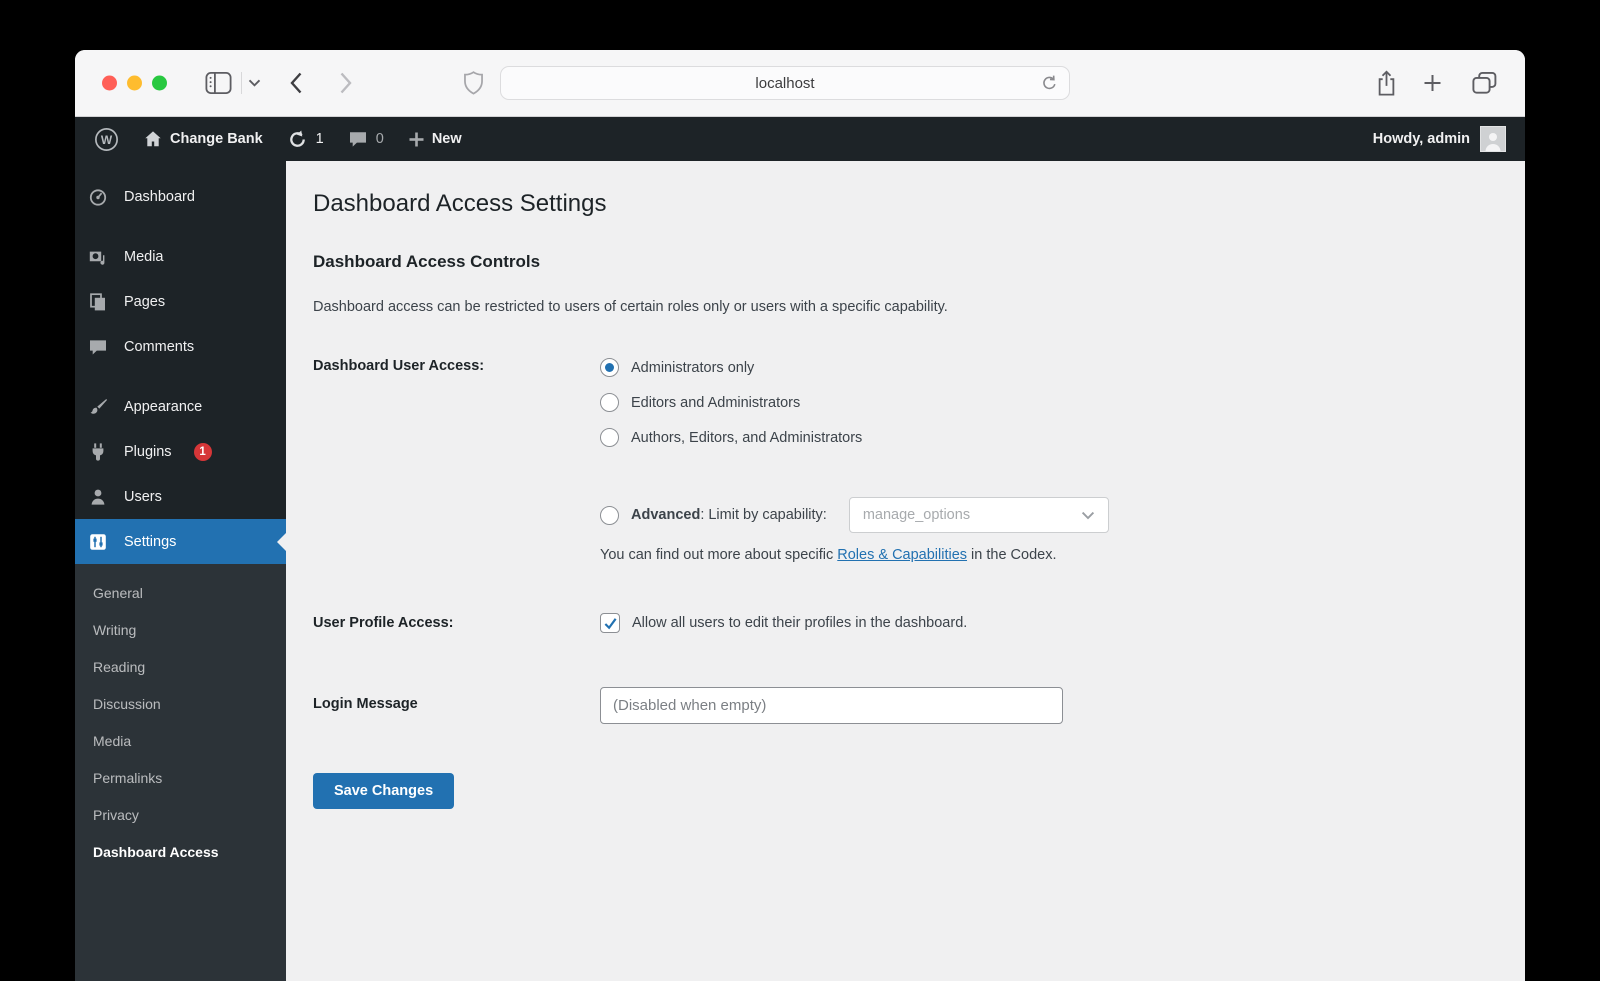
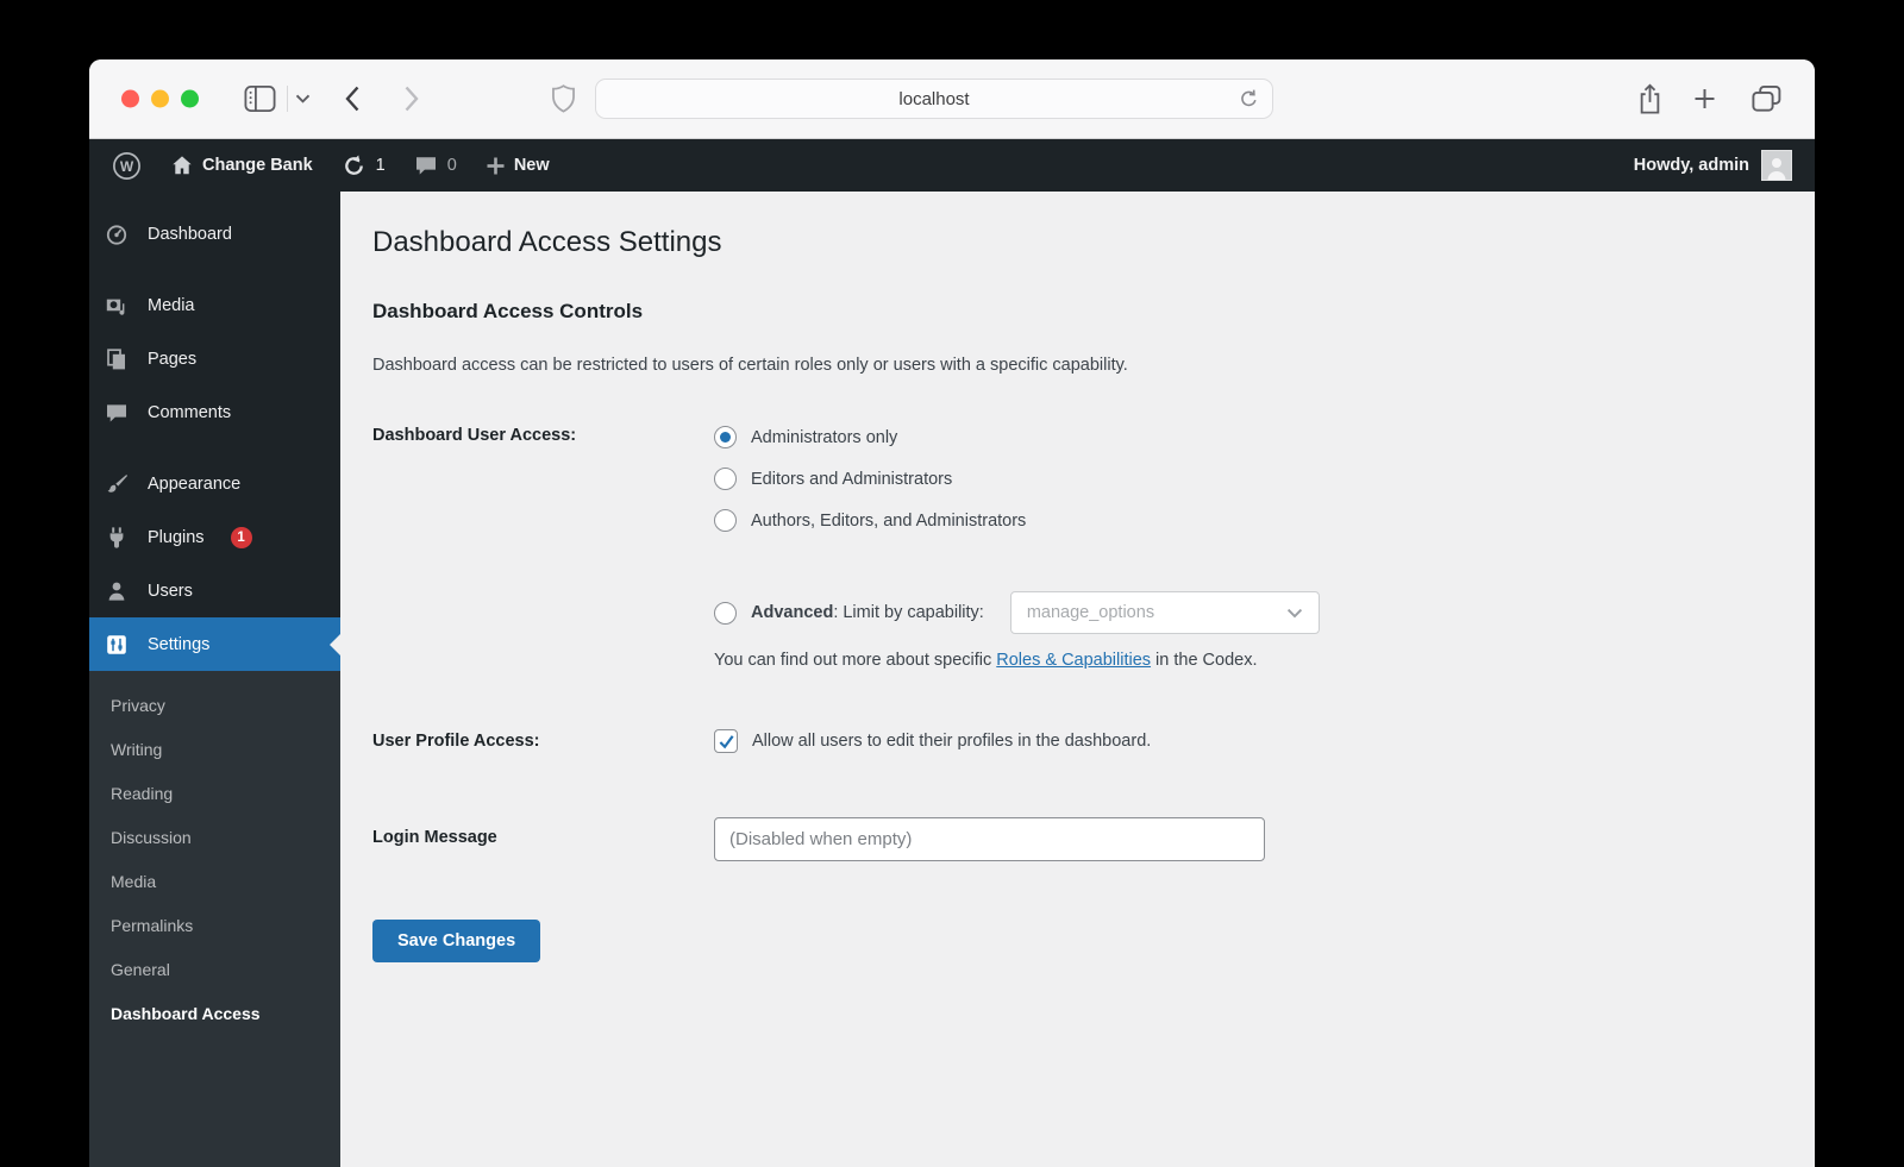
  localhost
  W
  Change Bank
  1
  0
  New
  Howdy, admin
  Dashboard
  Media
  Pages
  Comments
  Appearance
  Plugins
  1
  Users
  Settings
- General
+ Privacy
  Writing
  Reading
  Discussion
  Media
  Permalinks
- Privacy
+ General
  Dashboard Access
  Dashboard Access Settings
  Dashboard Access Controls
  Dashboard access can be restricted to users of certain roles only or users with a specific capability.
  Dashboard User Access:
  Administrators only
  Editors and Administrators
  Authors, Editors, and Administrators
  Advanced: Limit by capability:
  manage_options
  You can find out more about specific Roles & Capabilities in the Codex.
  User Profile Access:
  Allow all users to edit their profiles in the dashboard.
  Login Message
  (Disabled when empty)
  Save Changes
